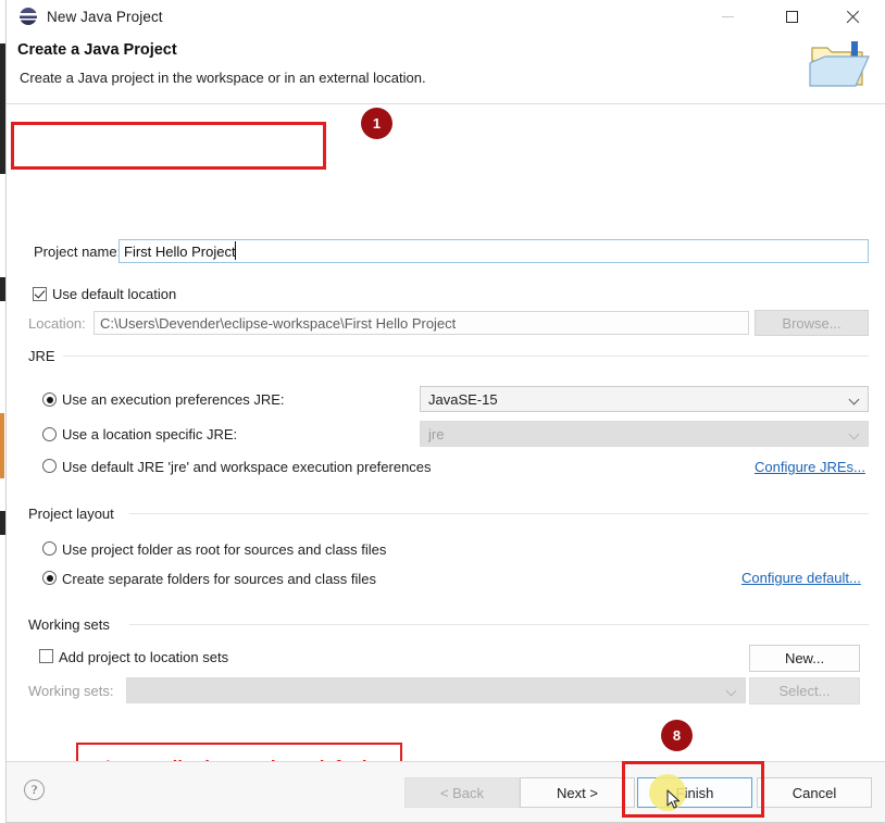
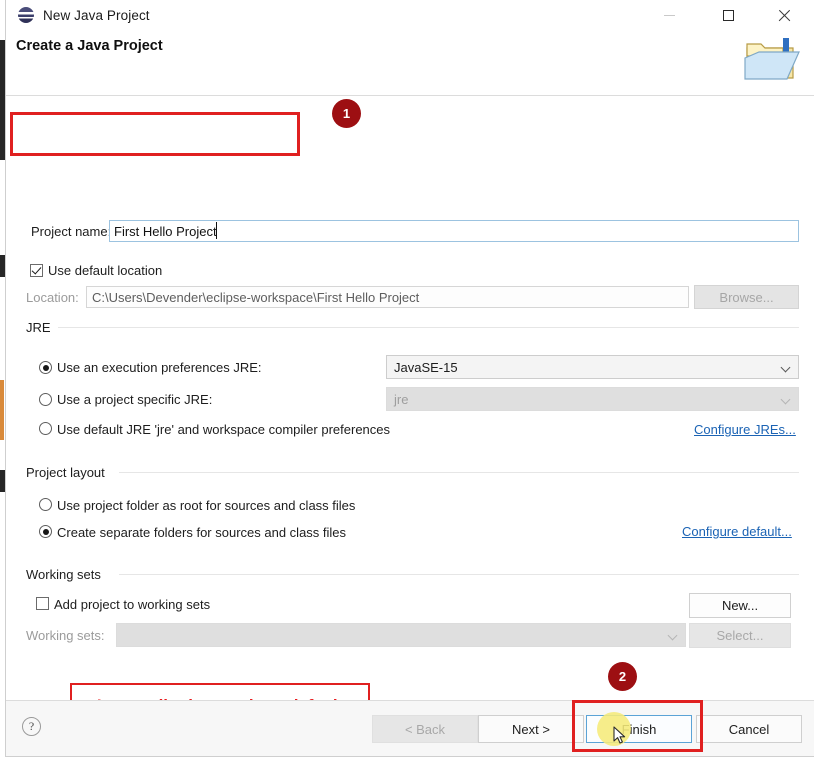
  New Java Project
  Create a Java Project
- Create a Java project in the workspace or in an external location.
  Project name
  First Hello Project
  Use default location
  Location:
  C:\Users\Devender\eclipse-workspace\First Hello Project
  Browse...
  JRE
  Use an execution preferences JRE:
  JavaSE-15
- Use a location specific JRE:
+ Use a project specific JRE:
  jre
- Use default JRE 'jre' and workspace execution preferences
+ Use default JRE 'jre' and workspace compiler preferences
  Configure JREs...
  Project layout
  Use project folder as root for sources and class files
  Create separate folders for sources and class files
  Configure default...
  Working sets
- Add project to location sets
+ Add project to working sets
  New...
  Working sets:
  Select...
  ?
  < Back
  Next >
  Finish
  Cancel
  1
- 8
+ 2
